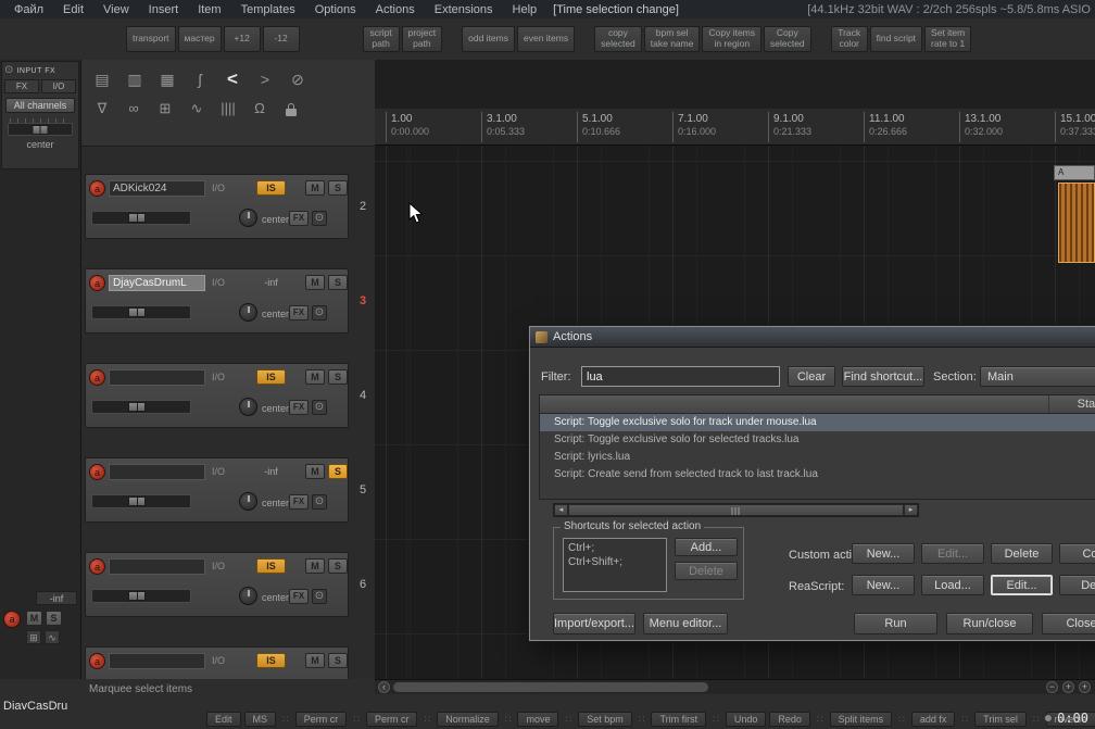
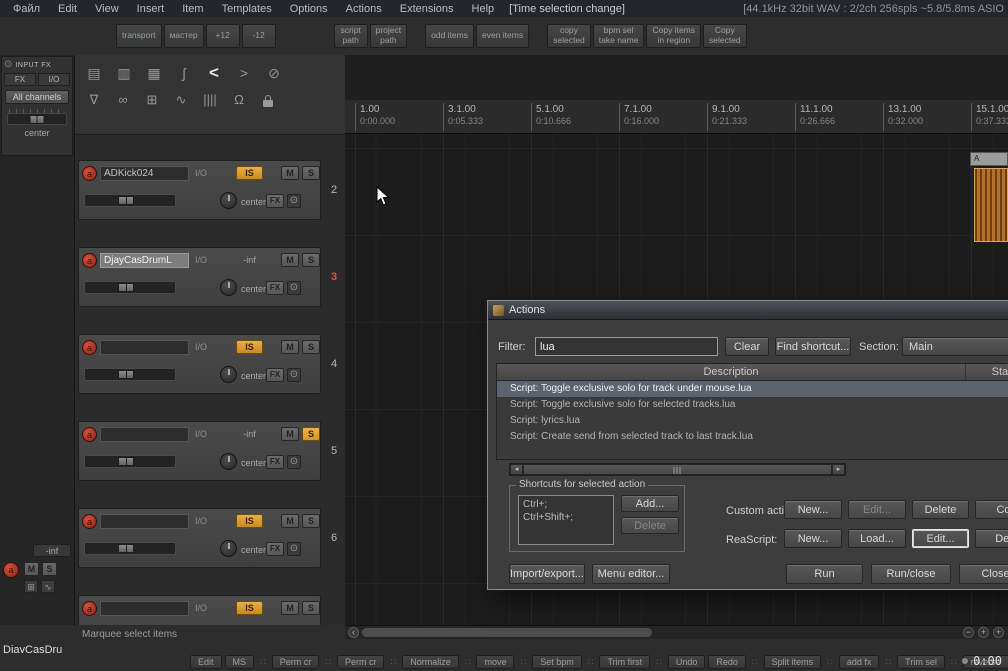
  Файл
  Edit
  View
  Insert
  Item
  Templates
  Options
  Actions
  Extensions
  Help
  [Time selection change]
  [44.1kHz 32bit WAV : 2/2ch 256spls ~5.8/5.8ms ASIO
  transport
  мастер
  +12
  -12
  script
  path
  project
  path
  odd items
  even items
  copy
  selected
  bpm sel
  take name
  Copy items
  in region
  Copy
  selected
- Track
- color
- find script
- Set item
- rate to 1
  ⊙
  FX
  I/O
  All channels
  center
  -inf
  a
  M
  S
  ⊞
  ∿
  DjayCasDru
  a
  ADKick024
  I/O
  IS
  M
  S
  center
  FX
  ⊙
  2
  a
  DjayCasDrumL
  I/O
  -inf
  M
  S
  center
  FX
  ⊙
  3
  a
  I/O
  IS
  M
  S
  center
  FX
  ⊙
  4
  a
  I/O
  -inf
  M
  S
  center
  FX
  ⊙
  5
  a
  I/O
  IS
  M
  S
  center
  FX
  ⊙
  6
  a
  I/O
  IS
  M
  S
  ▤
  ▥
  ▦
  ʃ
  <
  >
  ⊘
  ∇
  ∞
  ⊞
  ∿
  ||||
  Ω
  Marquee select items
  1.00
  0:00.000
  3.1.00
  0:05.333
  5.1.00
  0:10.666
  7.1.00
  0:16.000
  9.1.00
  0:21.333
  11.1.00
  0:26.666
  13.1.00
  0:32.000
  15.1.00
  0:37.33
  A
  ‹
  −
  +
  +
  Actions
  Filter:
  lua
  Clear
  Find shortcut...
  Section:
  Main
+ Description
  Script: Toggle exclusive solo for track under mouse.lua
  Script: Toggle exclusive solo for selected tracks.lua
  Script: lyrics.lua
  Script: Create send from selected track to last track.lua
  Shortcuts for selected action
  Ctrl+;
  Ctrl+Shift+;
  Add...
  Delete
  Custom acti
  New...
  Edit...
  Delete
  Co
  ReaScript:
  New...
  Load...
  Edit...
  Import/export...
  Menu editor...
  Run
  Run/close
  Close
  Edit
  MS
  ∷
  Perm cr
  ∷
  Perm cr
  ∷
  Normalize
  ∷
  move
  ∷
  Set bpm
  ∷
  Trim first
  ∷
  Undo
  Redo
  ∷
  Split items
  ∷
  add fx
  ∷
  Trim sel
  ∷
  reverse
  0:00
